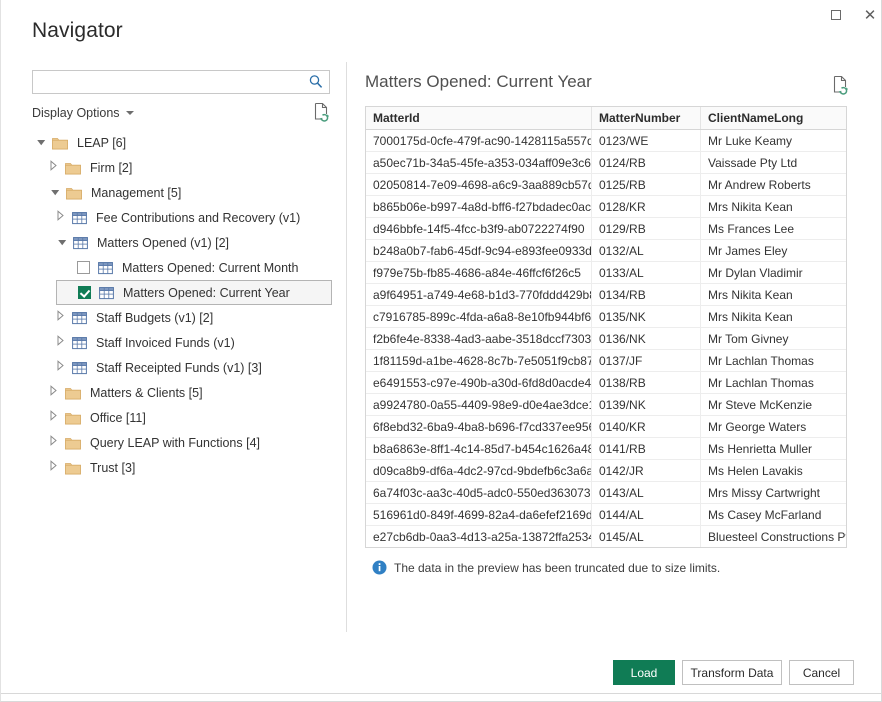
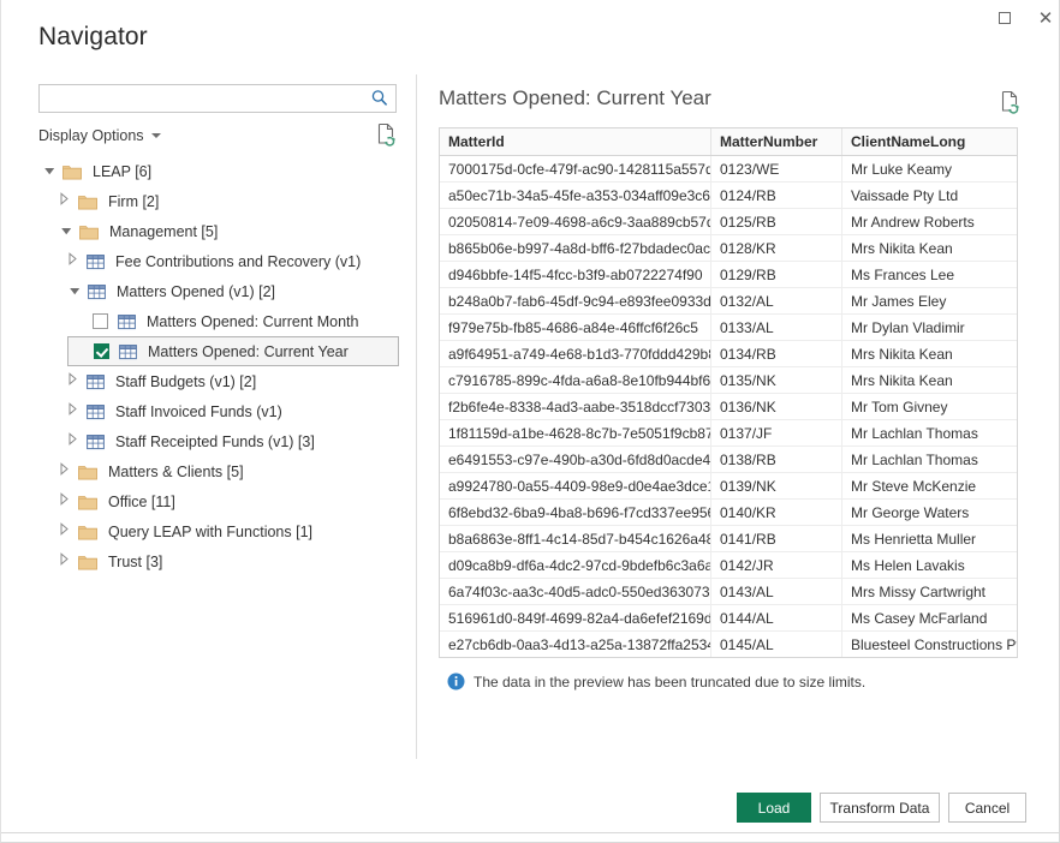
  ✕
  Navigator
  Display Options
  LEAP [6]
  Firm [2]
  Management [5]
  Fee Contributions and Recovery (v1)
  Matters Opened (v1) [2]
  Matters Opened: Current Month
  Matters Opened: Current Year
  Staff Budgets (v1) [2]
  Staff Invoiced Funds (v1)
  Staff Receipted Funds (v1) [3]
  Matters & Clients [5]
  Office [11]
- Query LEAP with Functions [4]
+ Query LEAP with Functions [1]
  Trust [3]
  Matters Opened: Current Year
  MatterId	MatterNumber	ClientNameLong
  7000175d-0cfe-479f-ac90-1428115a557d	0123/WE	Mr Luke Keamy
  a50ec71b-34a5-45fe-a353-034aff09e3c6	0124/RB	Vaissade Pty Ltd
  02050814-7e09-4698-a6c9-3aa889cb57d	0125/RB	Mr Andrew Roberts
  b865b06e-b997-4a8d-bff6-f27bdadec0ac	0128/KR	Mrs Nikita Kean
  d946bbfe-14f5-4fcc-b3f9-ab0722274f90	0129/RB	Ms Frances Lee
  b248a0b7-fab6-45df-9c94-e893fee0933d	0132/AL	Mr James Eley
  f979e75b-fb85-4686-a84e-46ffcf6f26c5	0133/AL	Mr Dylan Vladimir
  a9f64951-a749-4e68-b1d3-770fddd429b	0134/RB	Mrs Nikita Kean
  c7916785-899c-4fda-a6a8-8e10fb944bf6	0135/NK	Mrs Nikita Kean
  f2b6fe4e-8338-4ad3-aabe-3518dccf7303	0136/NK	Mr Tom Givney
  1f81159d-a1be-4628-8c7b-7e5051f9cb87	0137/JF	Mr Lachlan Thomas
  e6491553-c97e-490b-a30d-6fd8d0acde4	0138/RB	Mr Lachlan Thomas
  a9924780-0a55-4409-98e9-d0e4ae3dce	0139/NK	Mr Steve McKenzie
  6f8ebd32-6ba9-4ba8-b696-f7cd337ee95	0140/KR	Mr George Waters
  b8a6863e-8ff1-4c14-85d7-b454c1626a48	0141/RB	Ms Henrietta Muller
  d09ca8b9-df6a-4dc2-97cd-9bdefb6c3a6a	0142/JR	Ms Helen Lavakis
  6a74f03c-aa3c-40d5-adc0-550ed363073	0143/AL	Mrs Missy Cartwright
  516961d0-849f-4699-82a4-da6efef2169d	0144/AL	Ms Casey McFarland
  e27cb6db-0aa3-4d13-a25a-13872ffa253	0145/AL	Bluesteel Constructions P
  The data in the preview has been truncated due to size limits.
  Load
  Transform Data
  Cancel
